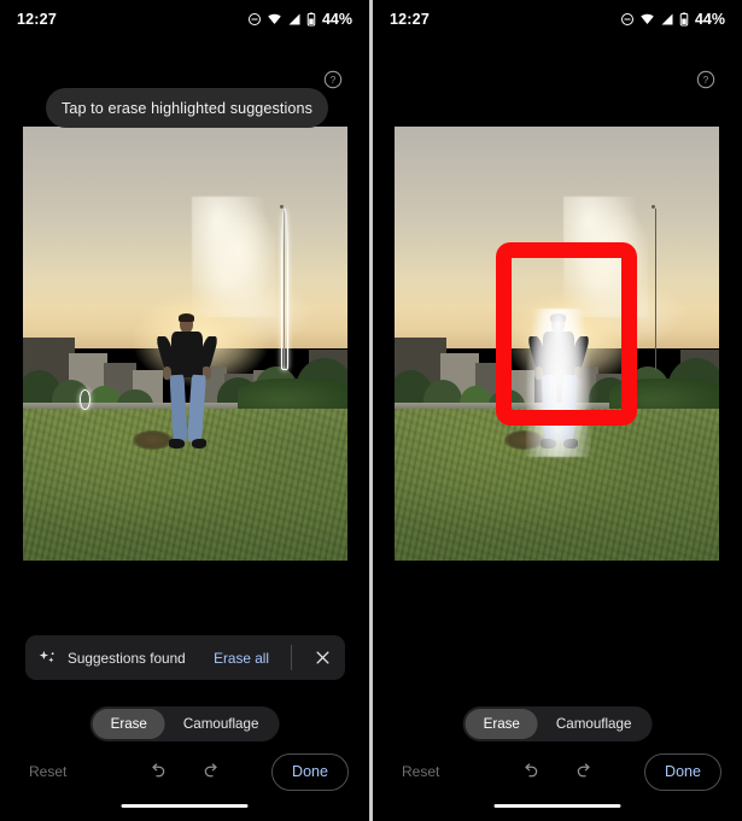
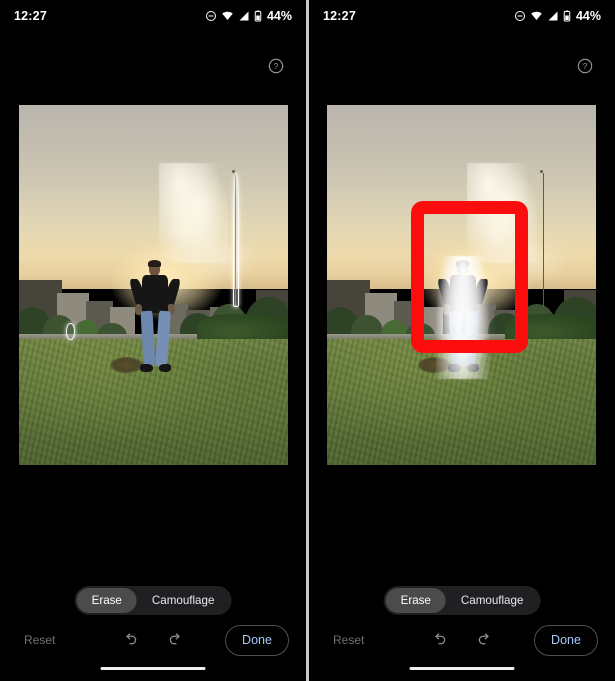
  12:27
  44%
  ?
- Tap to erase highlighted suggestions
- Suggestions found
- Erase all
  Erase
  Camouflage
  Reset
  Done
  12:27
  44%
  ?
  Erase
  Camouflage
  Reset
  Done
